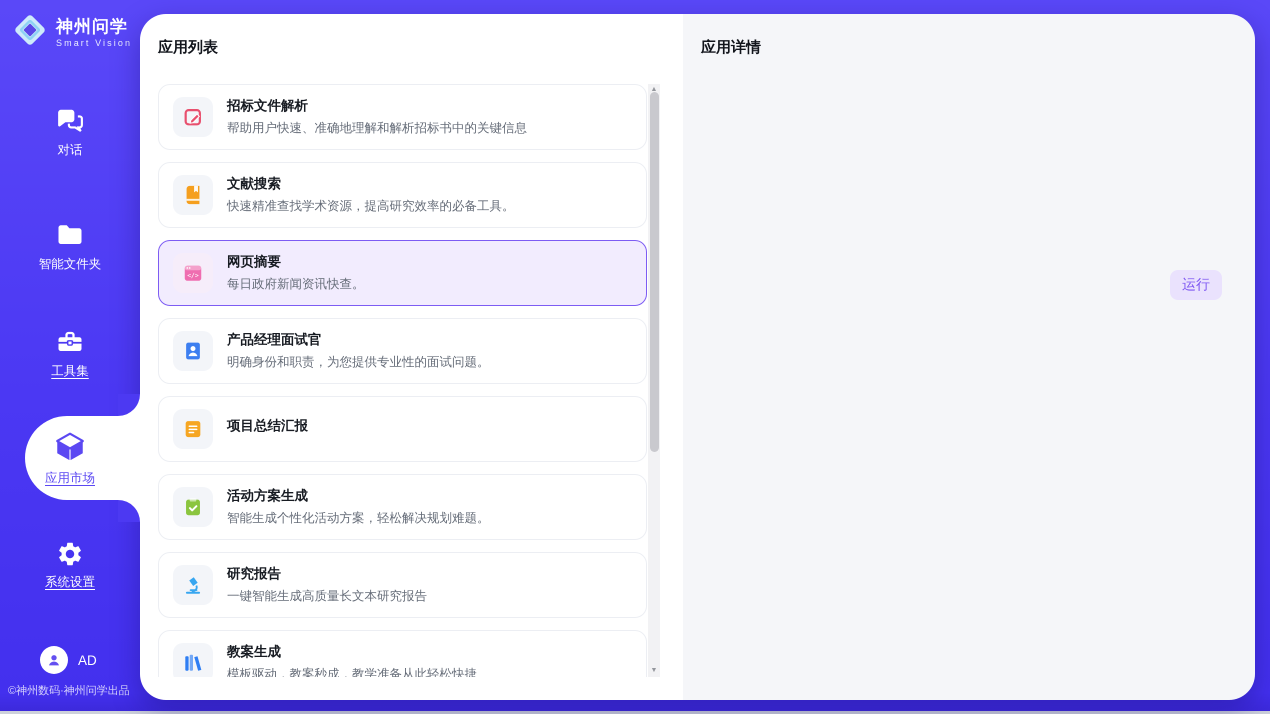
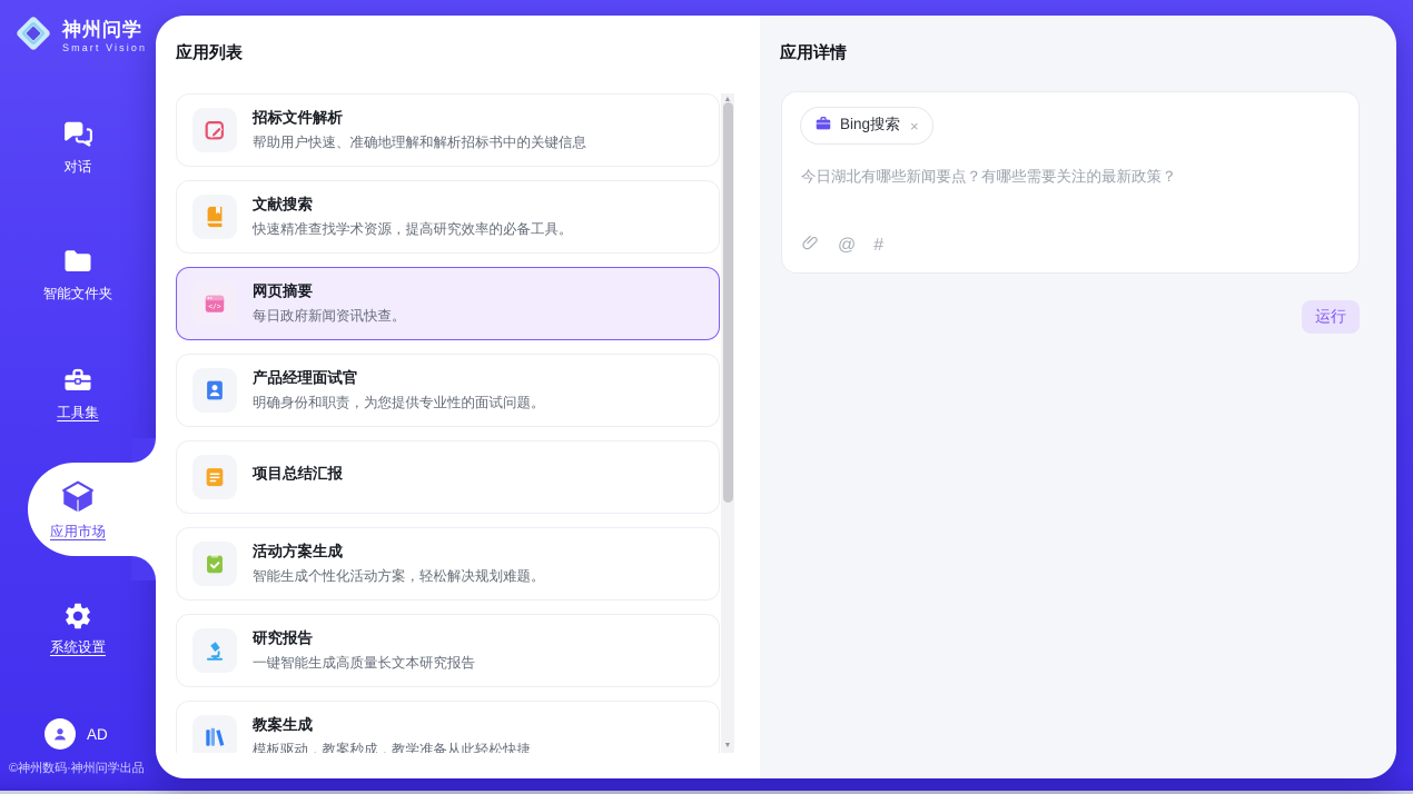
  神州问学
  Smart Vision
  对话
  智能文件夹
  工具集
  应用市场
  系统设置
  AD
  ©神州数码·神州问学出品
  应用列表
  招标文件解析
  帮助用户快速、准确地理解和解析招标书中的关键信息
  文献搜索
  快速精准查找学术资源，提高研究效率的必备工具。
  </>
  网页摘要
  每日政府新闻资讯快查。
  产品经理面试官
  明确身份和职责，为您提供专业性的面试问题。
  项目总结汇报
  活动方案生成
  智能生成个性化活动方案，轻松解决规划难题。
  研究报告
  一键智能生成高质量长文本研究报告
  教案生成
  模板驱动，教案秒成，教学准备从此轻松快捷
  应用详情
+ Bing搜索
+ ×
+ 今日湖北有哪些新闻要点？有哪些需要关注的最新政策？
+ @
+ #
  运行
